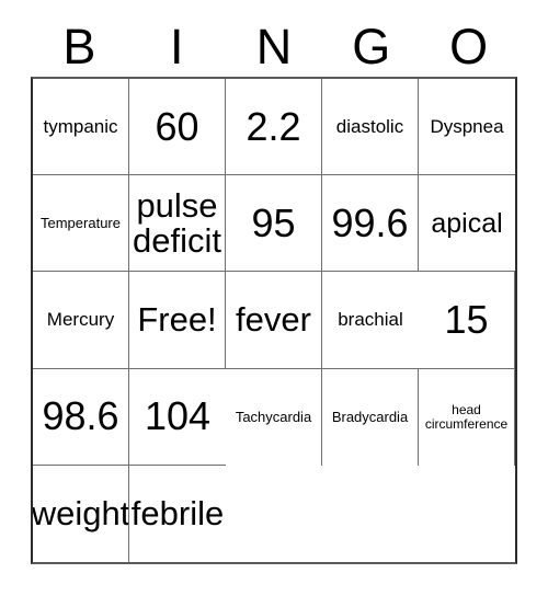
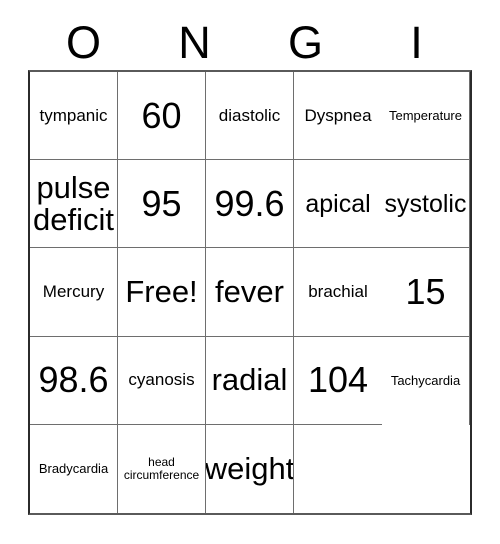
- B
- I
+ O
  N
  G
- O
+ I
  tympanic
  60
- 2.2
  diastolic
  Dyspnea
  Temperature
  pulse deficit
  95
  99.6
  apical
+ systolic
  Mercury
  Free!
  fever
  brachial
  15
  98.6
+ cyanosis
+ radial
  104
  Tachycardia
  Bradycardia
  head circumference
  weight
- febrile
